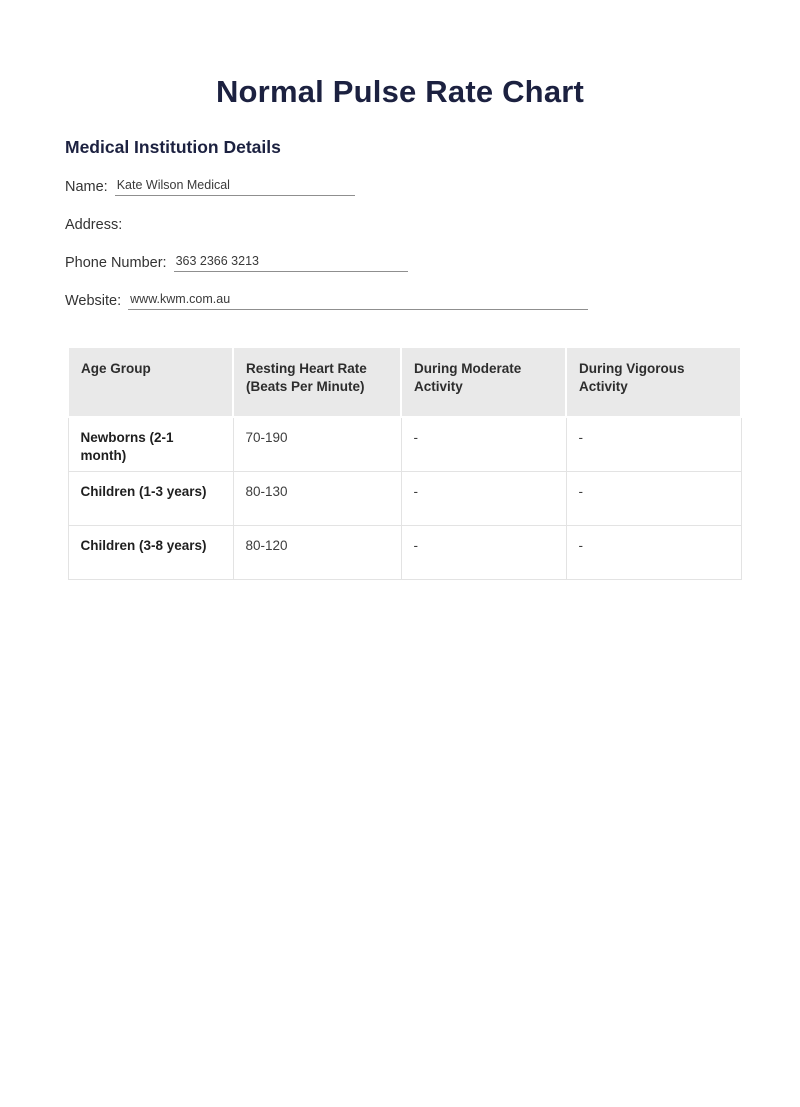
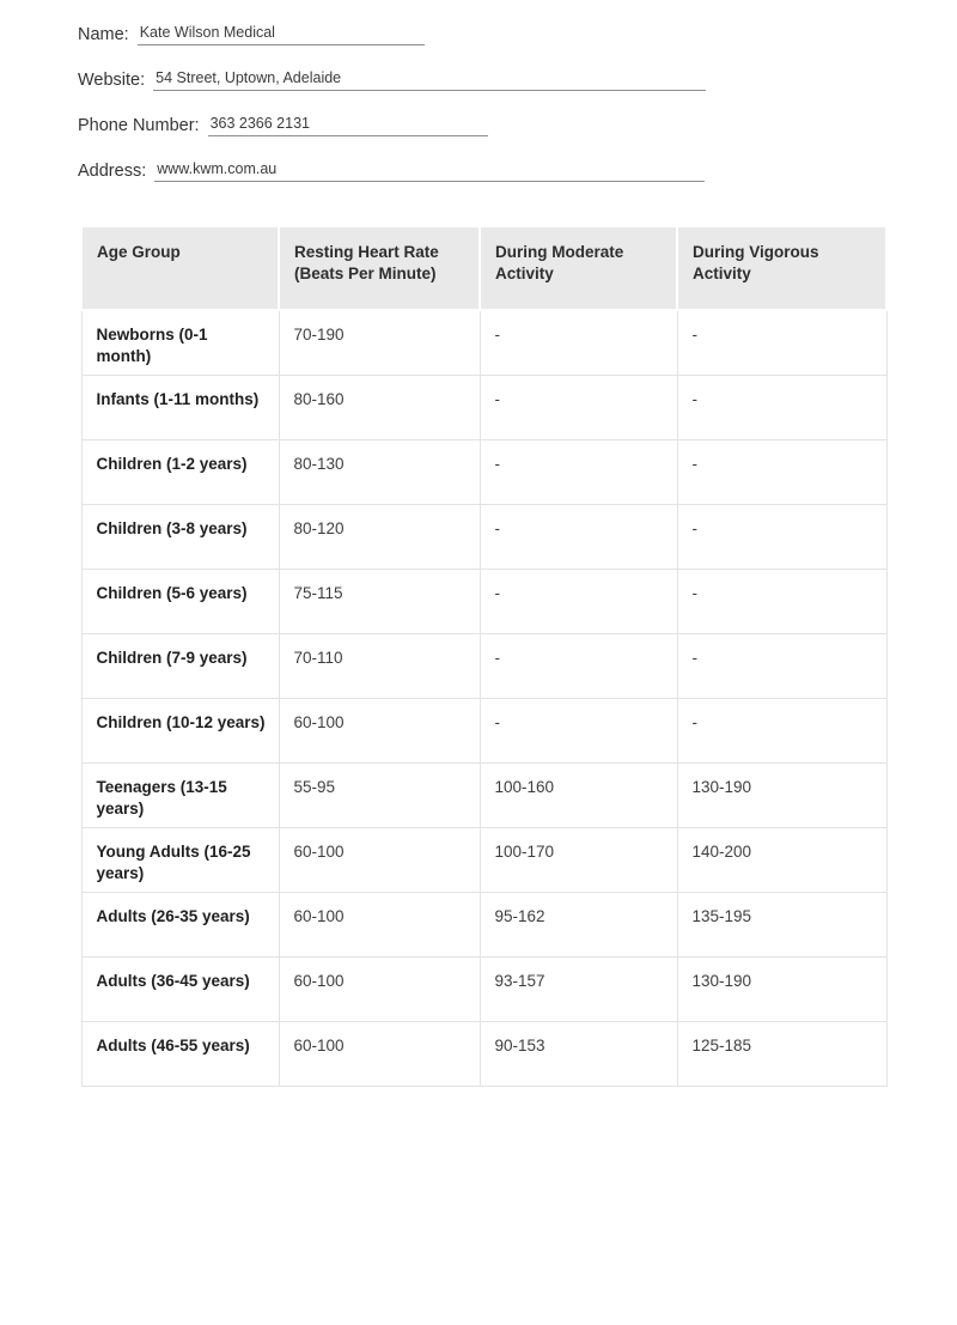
- Normal Pulse Rate Chart
- Medical Institution Details
  Name:
  Kate Wilson Medical
- Address:
+ Website:
+ 54 Street, Uptown, Adelaide
  Phone Number:
- 363 2366 3213
+ 363 2366 2131
- Website:
+ Address:
  www.kwm.com.au
  Age Group	Resting Heart Rate (Beats Per Minute)	During Moderate Activity	During Vigorous Activity
- Newborns (2-1 month)	70-190	-	-
+ Newborns (0-1 month)	70-190	-	-
+ Infants (1-11 months)	80-160	-	-
- Children (1-3 years)	80-130	-	-
+ Children (1-2 years)	80-130	-	-
  Children (3-8 years)	80-120	-	-
+ Children (5-6 years)	75-115	-	-
+ Children (7-9 years)	70-110	-	-
+ Children (10-12 years)	60-100	-	-
+ Teenagers (13-15 years)	55-95	100-160	130-190
+ Young Adults (16-25 years)	60-100	100-170	140-200
+ Adults (26-35 years)	60-100	95-162	135-195
+ Adults (36-45 years)	60-100	93-157	130-190
+ Adults (46-55 years)	60-100	90-153	125-185
